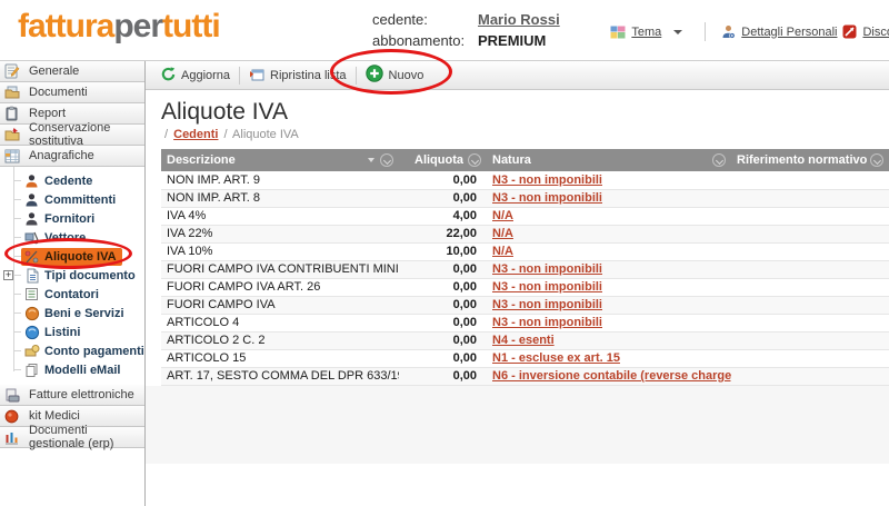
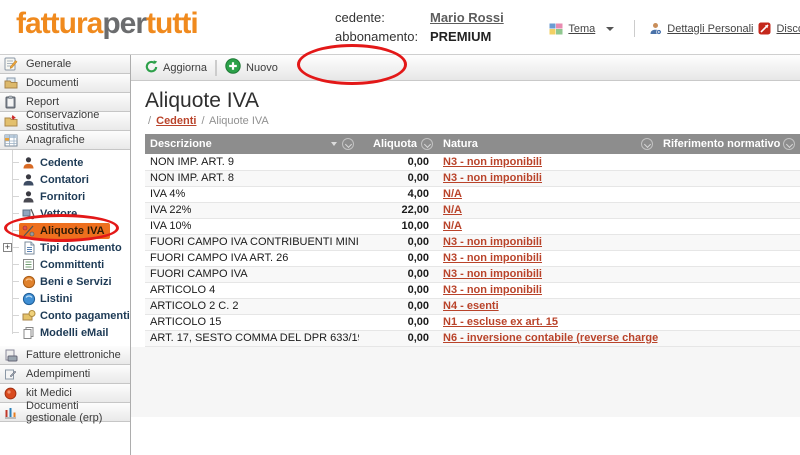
  fatturapertutti
  cedente:
  Mario Rossi
  abbonamento:
  PREMIUM
  Tema
  Dettagli Personali
  Disc
  Generale
  Documenti
  Report
  Conservazione sostitutiva
  Anagrafiche
  Cedente
- Committenti
+ Contatori
  Fornitori
  Vettore
  Aliquote IVA
  +
  Tipi documento
- Contatori
+ Committenti
  Beni e Servizi
  Listini
  Conto pagamenti
  Modelli eMail
  Fatture elettroniche
+ Adempimenti
  kit Medici
  Documenti gestionale (erp)
  Aggiorna
- Ripristina lista
  Nuovo
  Aliquote IVA
  / Cedenti / Aliquote IVA
  Descrizione	Aliquota	Natura	Riferimento normativo
  NON IMP. ART. 9	0,00	N3 - non imponibili
  NON IMP. ART. 8	0,00	N3 - non imponibili
  IVA 4%	4,00	N/A
  IVA 22%	22,00	N/A
  IVA 10%	10,00	N/A
  FUORI CAMPO IVA CONTRIBUENTI MINI	0,00	N3 - non imponibili
  FUORI CAMPO IVA ART. 26	0,00	N3 - non imponibili
  FUORI CAMPO IVA	0,00	N3 - non imponibili
  ARTICOLO 4	0,00	N3 - non imponibili
  ARTICOLO 2 C. 2	0,00	N4 - esenti
  ARTICOLO 15	0,00	N1 - escluse ex art. 15
  ART. 17, SESTO COMMA DEL DPR 633/1	0,00	N6 - inversione contabile (reverse charge
